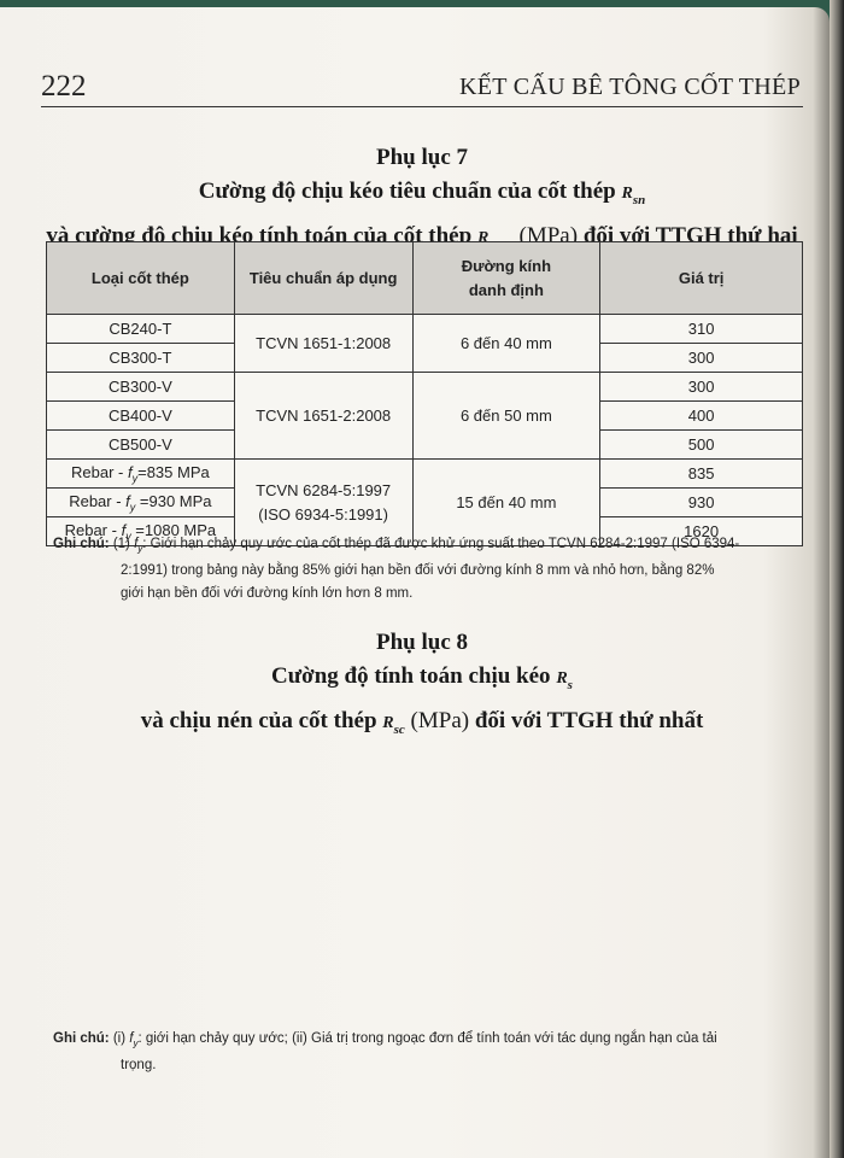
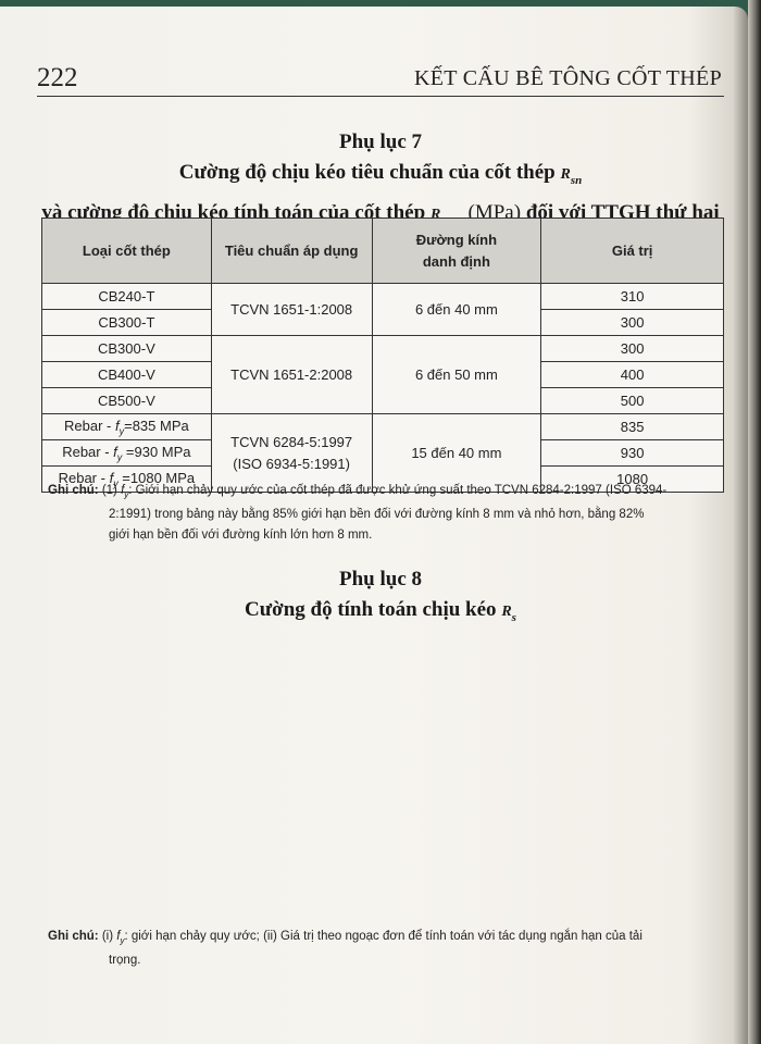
  222
  KẾT CẤU BÊ TÔNG CỐT THÉP
  Phụ lục 7
  Cường độ chịu kéo tiêu chuẩn của cốt thép Rsn
  và cường độ chịu kéo tính toán của cốt thép R (MPa) đối với TTGH thứ hai
  Loại cốt thép	Tiêu chuẩn áp dụng	Đường kínhdanh định	Giá trị
  CB240-T	TCVN 1651-1:2008	6 đến 40 mm	310
  CB300-T	300
  CB300-V	TCVN 1651-2:2008	6 đến 50 mm	300
  CB400-V	400
  CB500-V	500
  Rebar - fy=835 MPa	TCVN 6284-5:1997(ISO 6934-5:1991)	15 đến 40 mm	835
  Rebar - fy =930 MPa	930
- Rebar - fy =1080 MPa	1620
+ Rebar - fy =1080 MPa	1080
  Ghi chú: (1) fy: Giới hạn chảy quy ước của cốt thép đã được khử ứng suất theo TCVN 6284-2:1997 (ISO 6394-
  2:1991) trong bảng này bằng 85% giới hạn bền đối với đường kính 8 mm và nhỏ hơn, bằng 82%
  giới hạn bền đối với đường kính lớn hơn 8 mm.
  Phụ lục 8
  Cường độ tính toán chịu kéo Rs
- và chịu nén của cốt thép Rsc (MPa) đối với TTGH thứ nhất
- Ghi chú: (i) fy: giới hạn chảy quy ước; (ii) Giá trị trong ngoạc đơn để tính toán với tác dụng ngắn hạn của tải
+ Ghi chú: (i) fy: giới hạn chảy quy ước; (ii) Giá trị theo ngoạc đơn để tính toán với tác dụng ngắn hạn của tải
  trọng.
